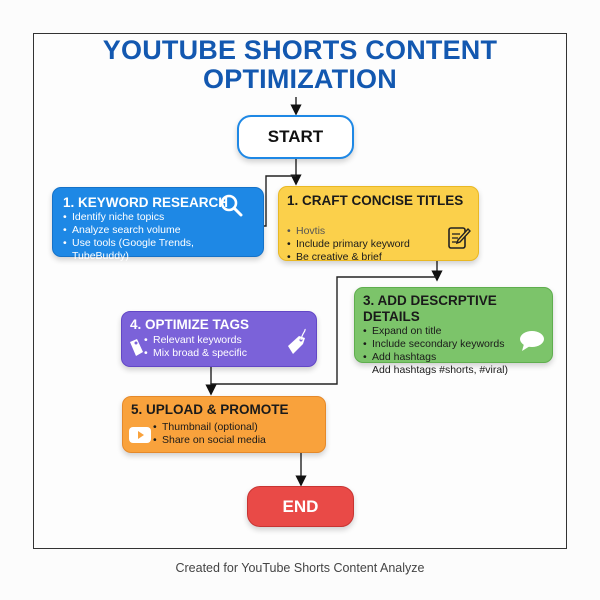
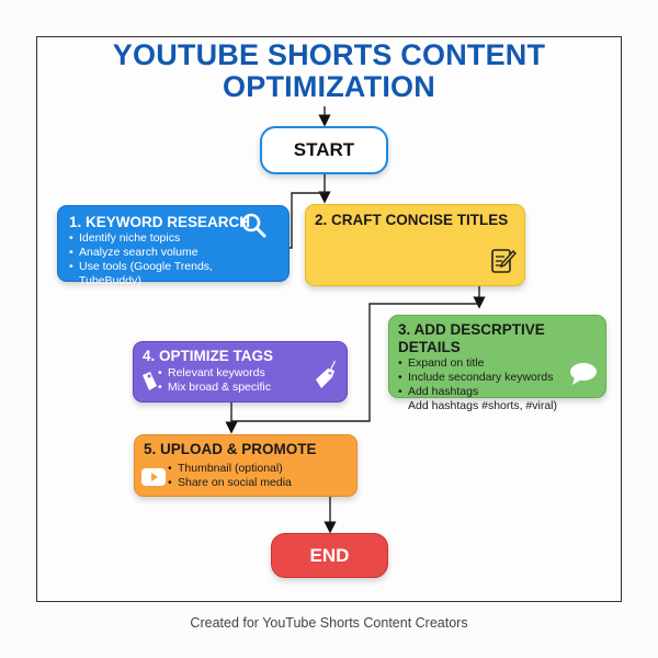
  YOUTUBE SHORTS CONTENT
  OPTIMIZATION
  START
  1. KEYWORD RESEARC
  Identify niche topics
  Analyze search volume
  Use tools (Google Trends, TubeBuddy)
- 1. CRAFT CONCISE TITLES
+ 2. CRAFT CONCISE TITLES
- Hovtis
- Include primary keyword
- Be creative & brief
  3. ADD DESCRPTIVE DETAILS
  Expand on title
  Include secondary keywords
  Add hashtags
  Add hashtags #shorts, #viral)
  4. OPTIMIZE TAGS
  Relevant keywords
  Mix broad & specific
  5. UPLOAD & PROMOTE
  Thumbnail (optional)
  Share on social media
  END
- Created for YouTube Shorts Content Analyze
+ Created for YouTube Shorts Content Creators
